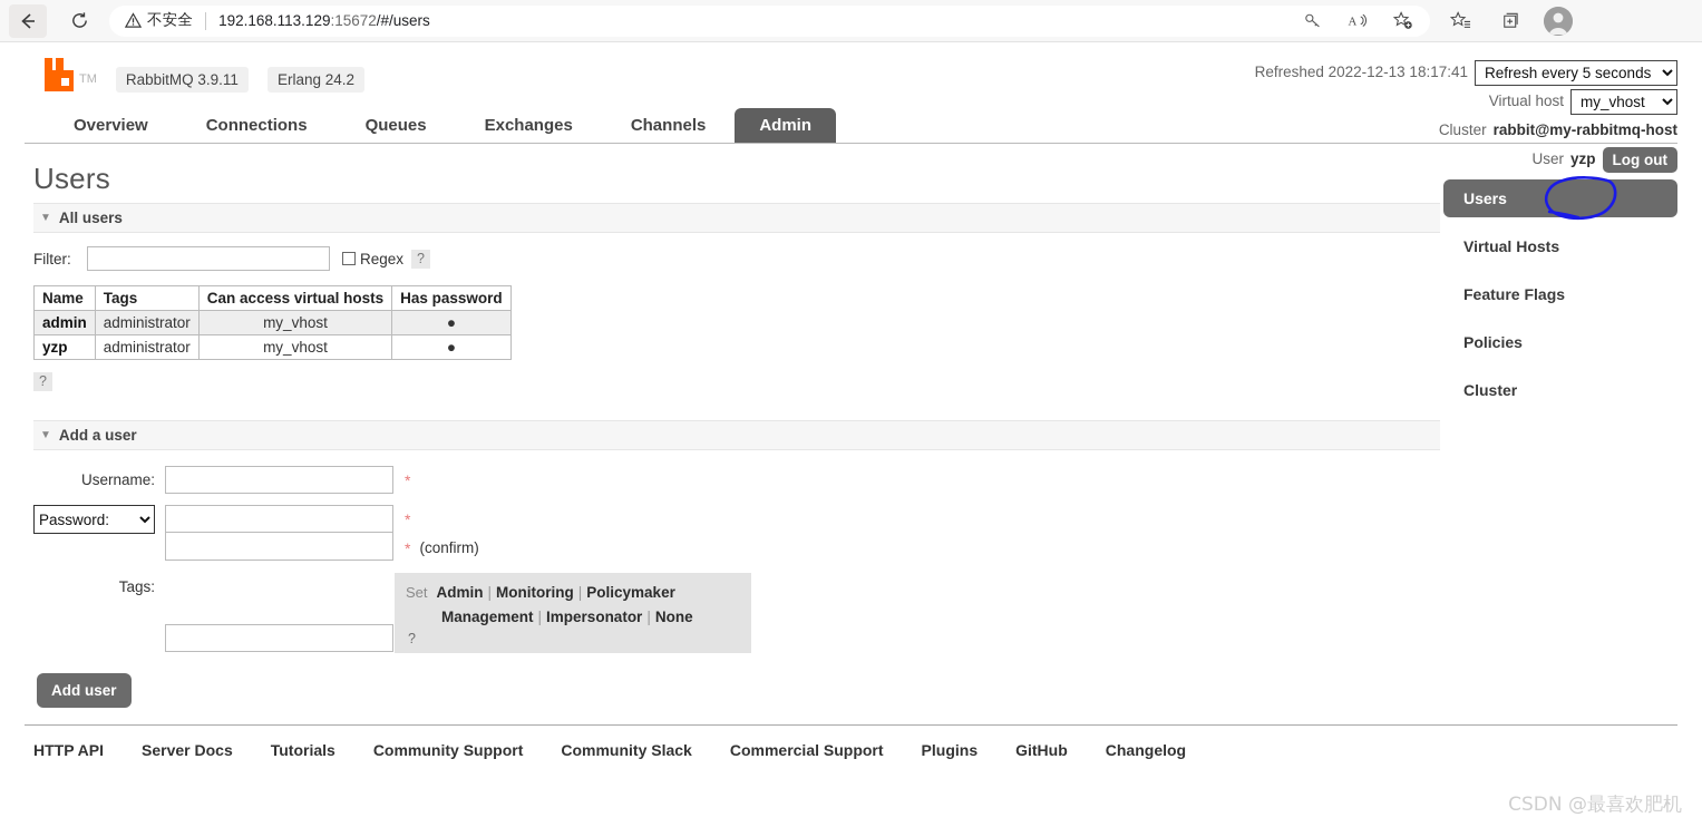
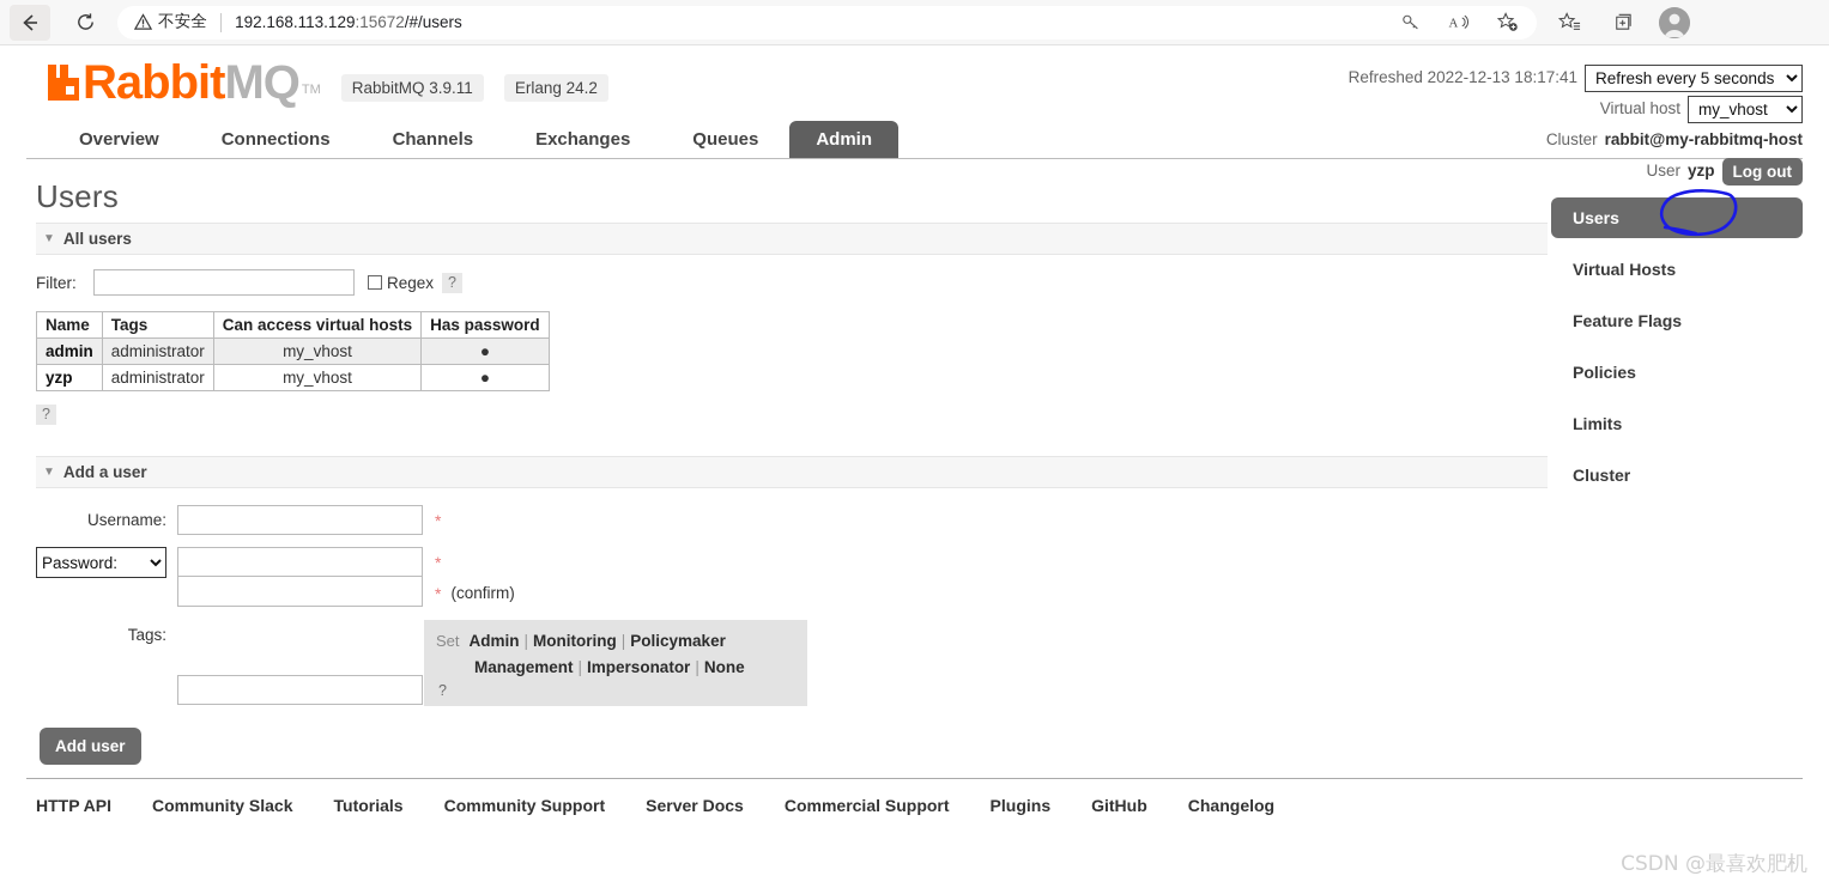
  不安全
  192.168.113.129:15672/#/users
  A
+ RabbitMQ
  TM
  RabbitMQ 3.9.11
  Erlang 24.2
  Refreshed 2022-12-13 18:17:41
  Refresh every 5 seconds
  Virtual host
  my_vhost
  Cluster
  rabbit@my-rabbitmq-host
  User
  yzp
  Log out
  Overview
  Connections
- Queues
+ Channels
  Exchanges
- Channels
+ Queues
  Admin
  Users
  ▼
  All users
  Filter:
  Regex
  ?
  Name	Tags	Can access virtual hosts	Has password
  admin	administrator	my_vhost	●
  yzp	administrator	my_vhost	●
  ?
  ▼
  Add a user
  Username:
  *
  Password:
  *
  *
  (confirm)
  Tags:
  Set
  Admin | Monitoring | Policymaker
  Management | Impersonator | None
  ?
  Add user
  Users
  Virtual Hosts
  Feature Flags
  Policies
+ Limits
  Cluster
  HTTP API
- Server Docs
+ Community Slack
  Tutorials
  Community Support
- Community Slack
+ Server Docs
  Commercial Support
  Plugins
  GitHub
  Changelog
  CSDN @最喜欢肥机
